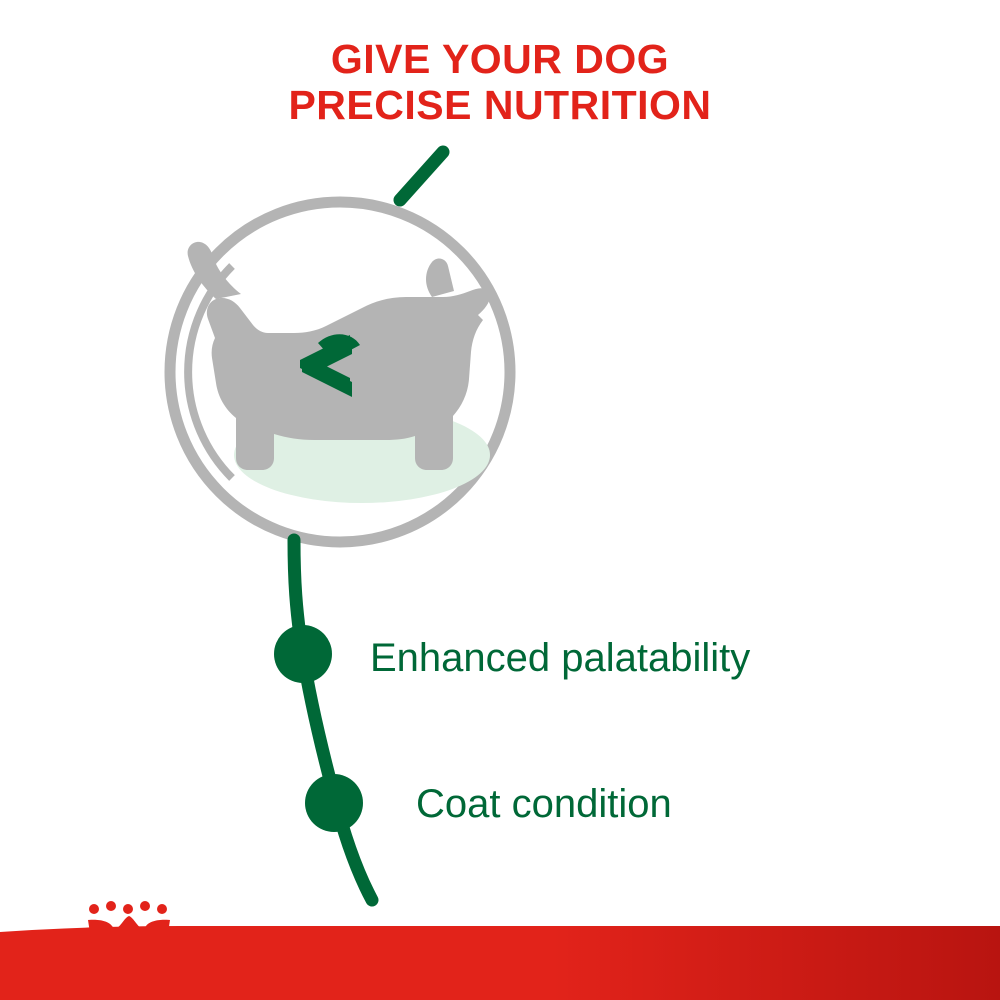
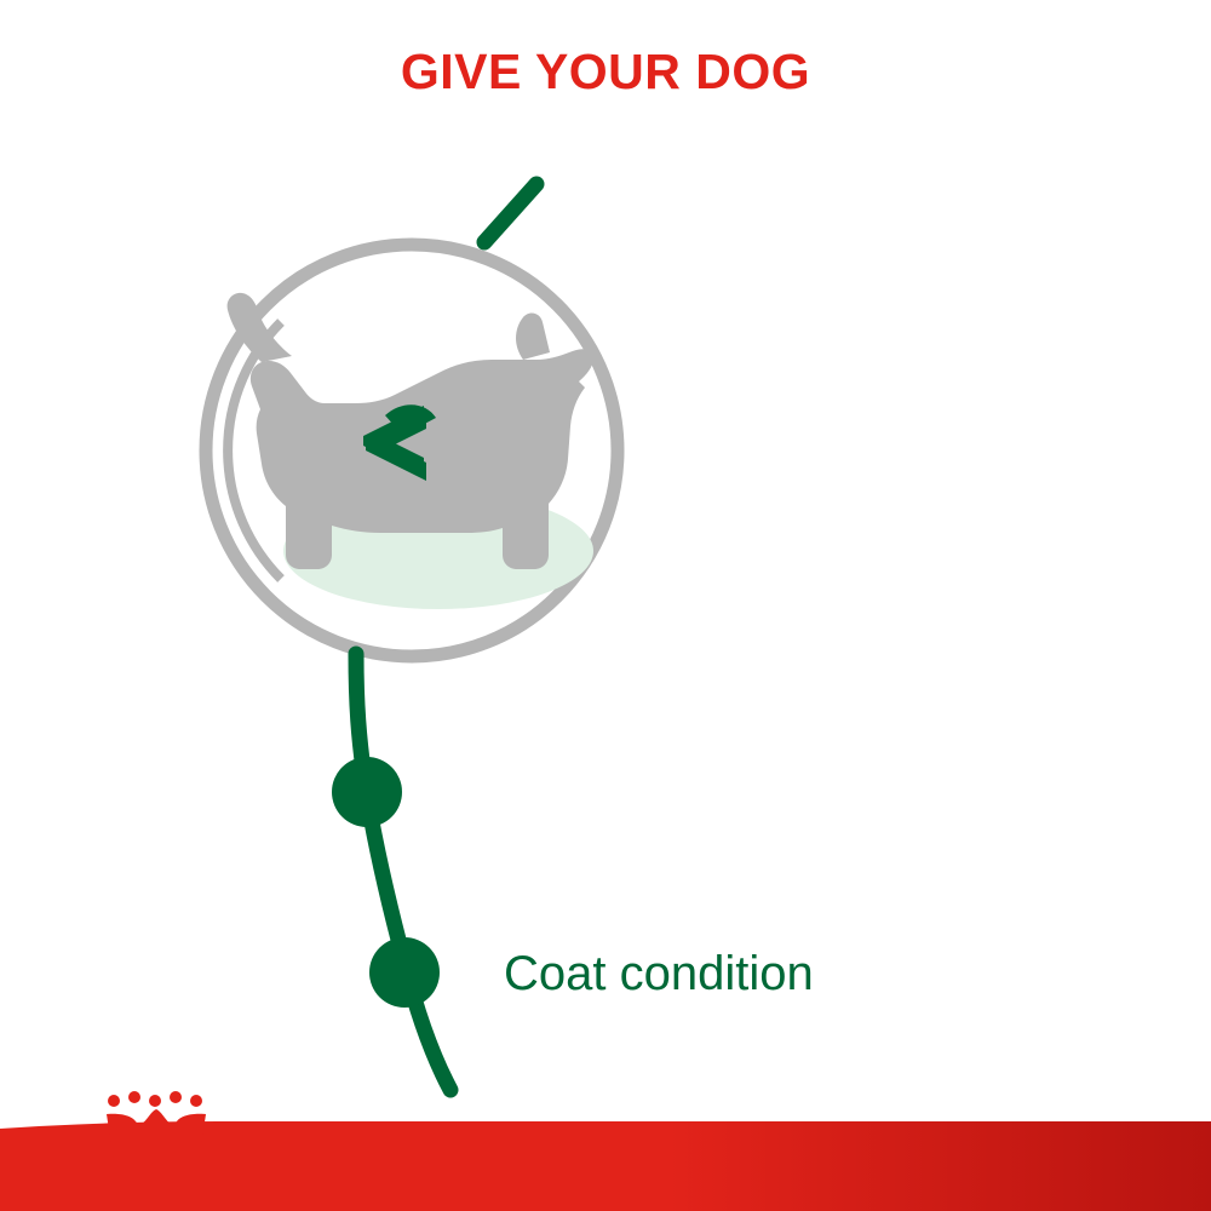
  GIVE YOUR DOG
- PRECISE NUTRITION
- Enhanced palatability
  Coat condition
